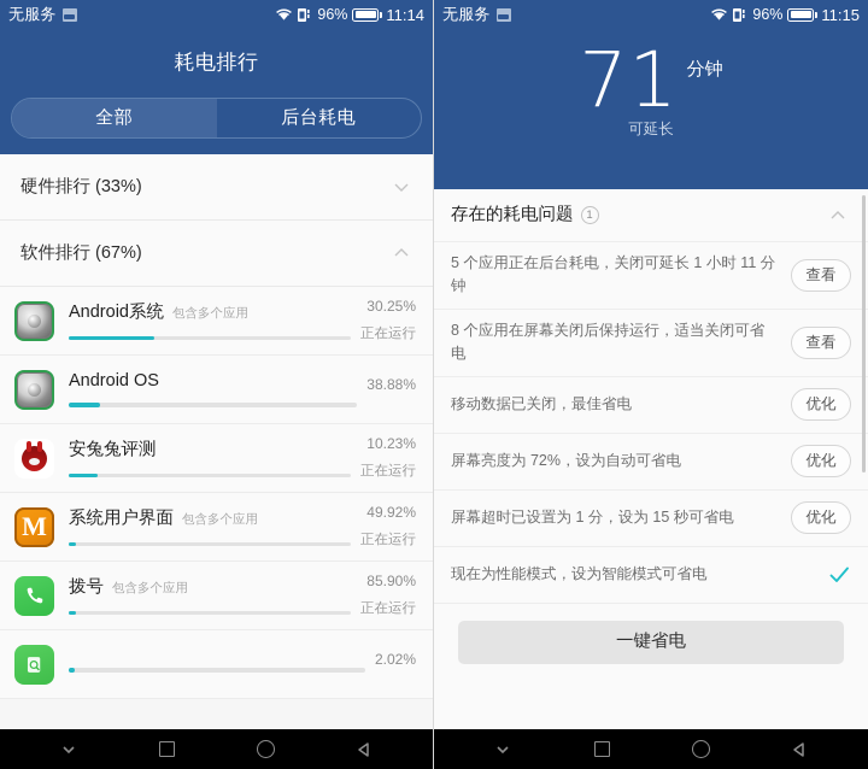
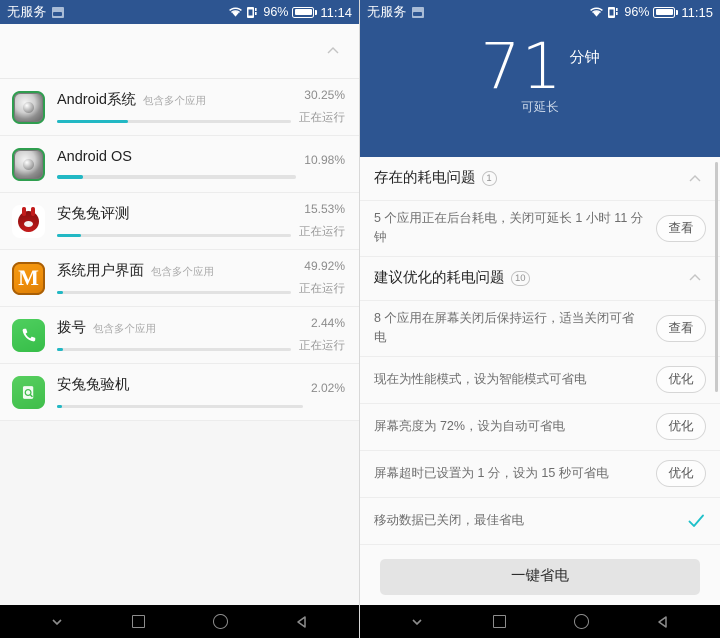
  无服务
  96%
  11:14
- 耗电排行
- 全部
- 后台耗电
- 硬件排行 (33%)
- 软件排行 (67%)
  Android系统
  包含多个应用
  30.25%
  正在运行
  Android OS
- 38.88%
+ 10.98%
  安兔兔评测
- 10.23%
+ 15.53%
  正在运行
  M
  系统用户界面
  包含多个应用
  49.92%
  正在运行
  拨号
  包含多个应用
- 85.90%
+ 2.44%
  正在运行
+ 安兔兔验机
  2.02%
  无服务
  96%
  11:15
  71
  分钟
  可延长
  存在的耗电问题
  1
  5 个应用正在后台耗电，关闭可延长 1 小时 11 分钟
  查看
+ 建议优化的耗电问题
+ 10
  8 个应用在屏幕关闭后保持运行，适当关闭可省电
  查看
- 移动数据已关闭，最佳省电
+ 现在为性能模式，设为智能模式可省电
  优化
  屏幕亮度为 72%，设为自动可省电
  优化
  屏幕超时已设置为 1 分，设为 15 秒可省电
  优化
- 现在为性能模式，设为智能模式可省电
+ 移动数据已关闭，最佳省电
  一键省电
